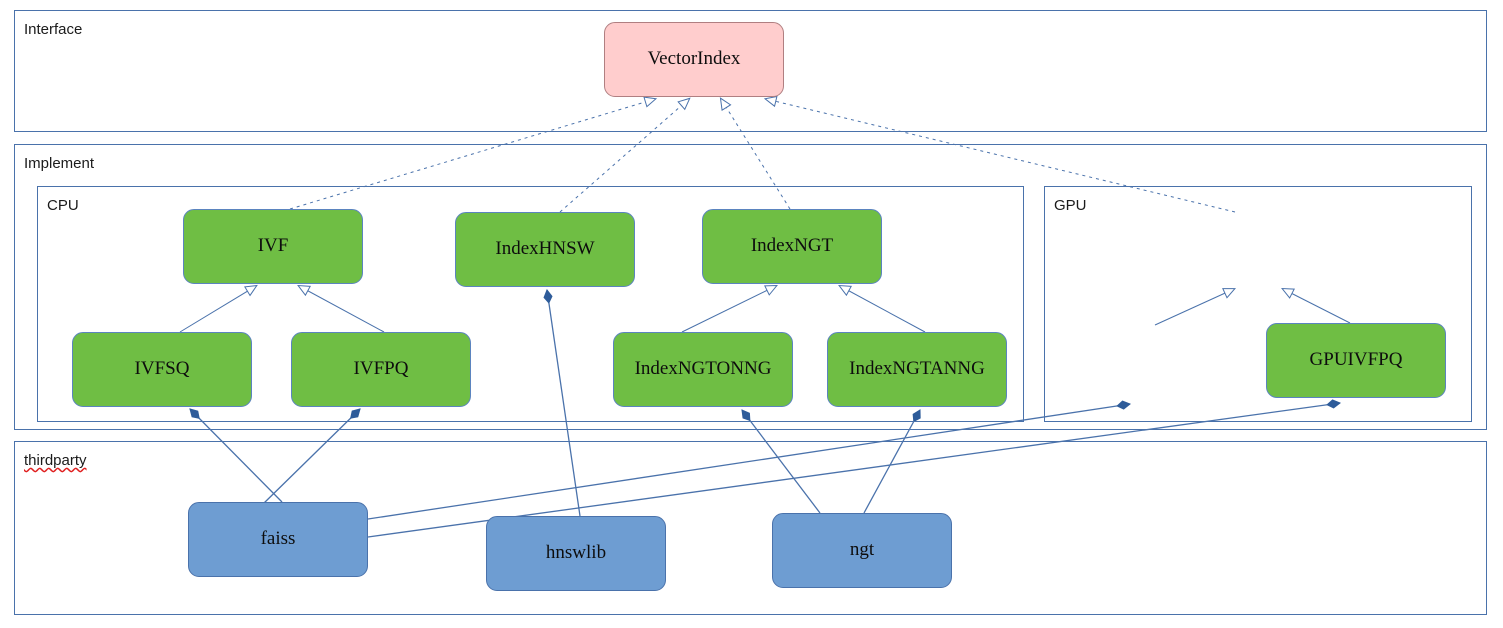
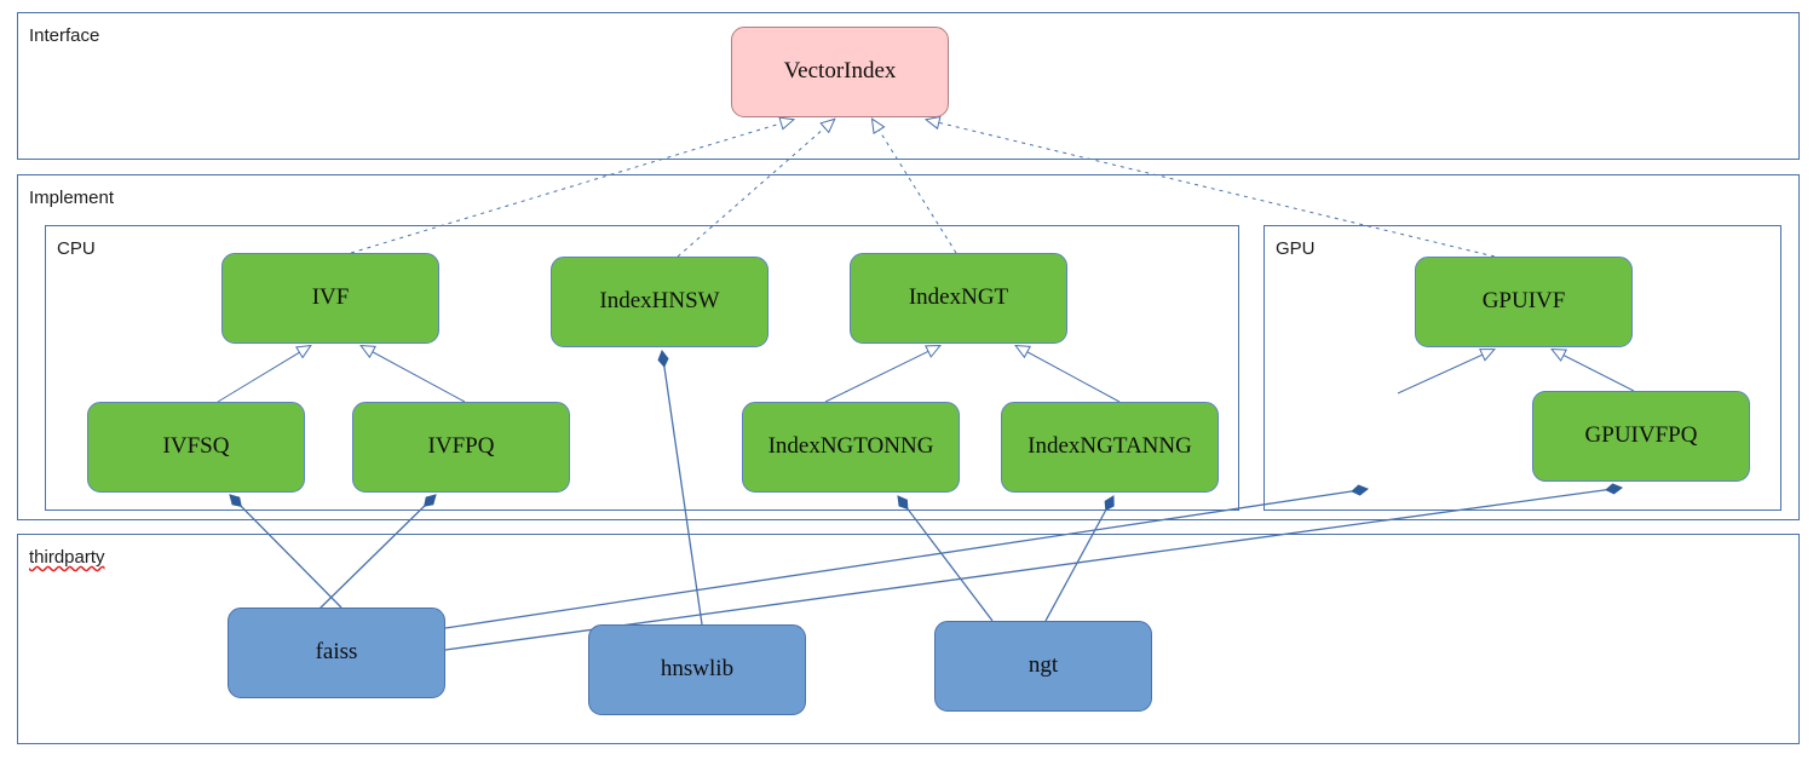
  Interface
  Implement
  CPU
  GPU
  thirdparty
  VectorIndex
  IVF
  IndexHNSW
  IndexNGT
+ GPUIVF
  IVFSQ
  IVFPQ
  IndexNGTONNG
  IndexNGTANNG
  GPUIVFPQ
  faiss
  hnswlib
  ngt
